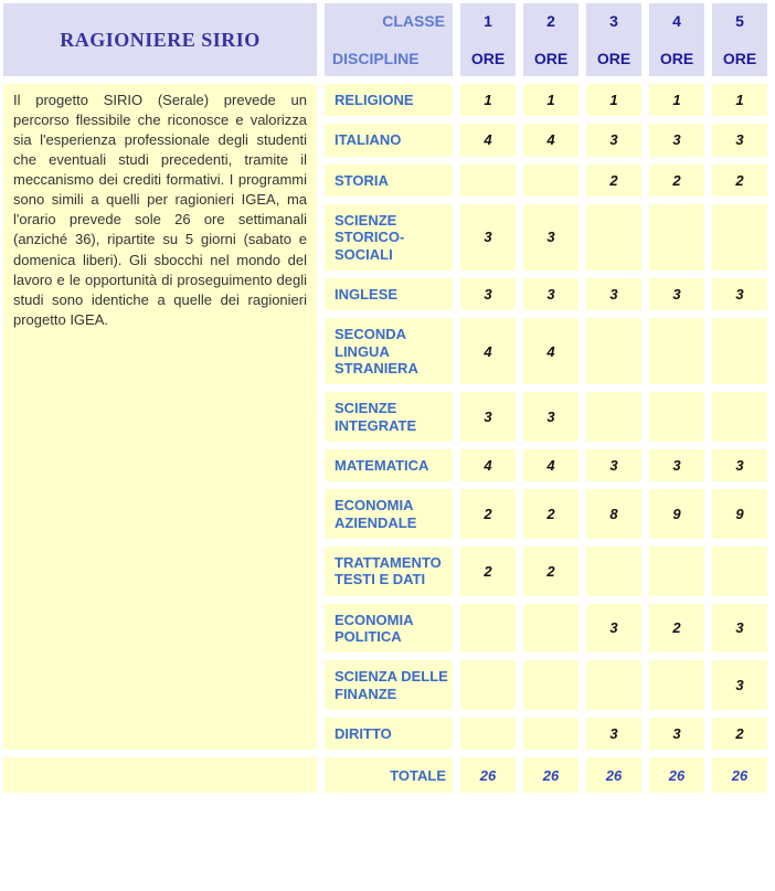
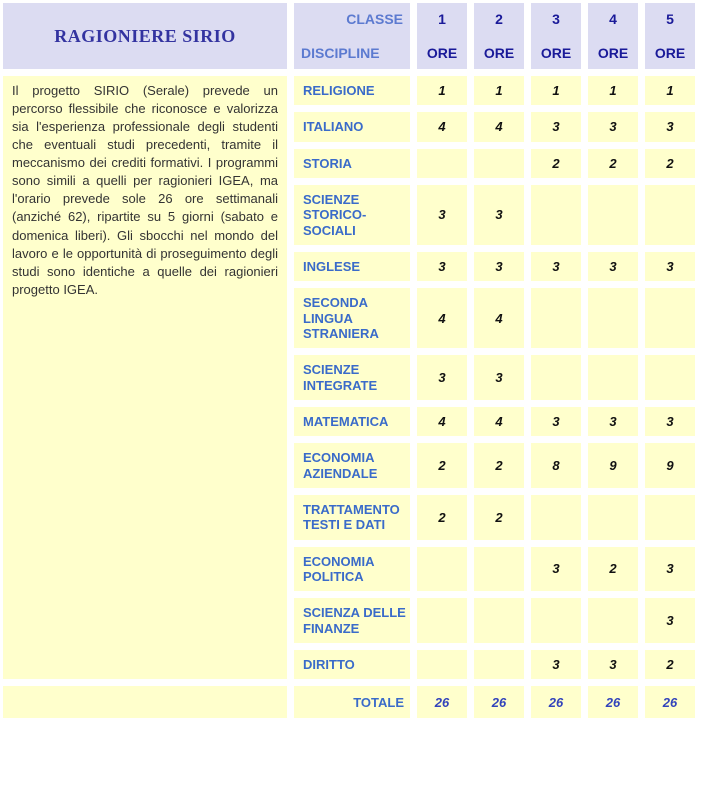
  RAGIONIERE SIRIO	CLASSE DISCIPLINE	1 ORE	2 ORE	3 ORE	4 ORE	5 ORE
- Il progetto SIRIO (Serale) prevede un percorso flessibile che riconosce e valorizza sia l'esperienza professionale degli studenti che eventuali studi precedenti, tramite il meccanismo dei crediti formativi. I programmi sono simili a quelli per ragionieri IGEA, ma l'orario prevede sole 26 ore settimanali (anziché 36), ripartite su 5 giorni (sabato e domenica liberi). Gli sbocchi nel mondo del lavoro e le opportunità di proseguimento degli studi sono identiche a quelle dei ragionieri progetto IGEA.	RELIGIONE	1	1	1	1	1
+ Il progetto SIRIO (Serale) prevede un percorso flessibile che riconosce e valorizza sia l'esperienza professionale degli studenti che eventuali studi precedenti, tramite il meccanismo dei crediti formativi. I programmi sono simili a quelli per ragionieri IGEA, ma l'orario prevede sole 26 ore settimanali (anziché 62), ripartite su 5 giorni (sabato e domenica liberi). Gli sbocchi nel mondo del lavoro e le opportunità di proseguimento degli studi sono identiche a quelle dei ragionieri progetto IGEA.	RELIGIONE	1	1	1	1	1
  ITALIANO	4	4	3	3	3
  STORIA			2	2	2
  SCIENZE STORICO-SOCIALI	3	3
  INGLESE	3	3	3	3	3
  SECONDA LINGUA STRANIERA	4	4
  SCIENZE INTEGRATE	3	3
  MATEMATICA	4	4	3	3	3
  ECONOMIA AZIENDALE	2	2	8	9	9
  TRATTAMENTO TESTI E DATI	2	2
  ECONOMIA POLITICA			3	2	3
  SCIENZA DELLE FINANZE					3
  DIRITTO			3	3	2
  	TOTALE	26	26	26	26	26
